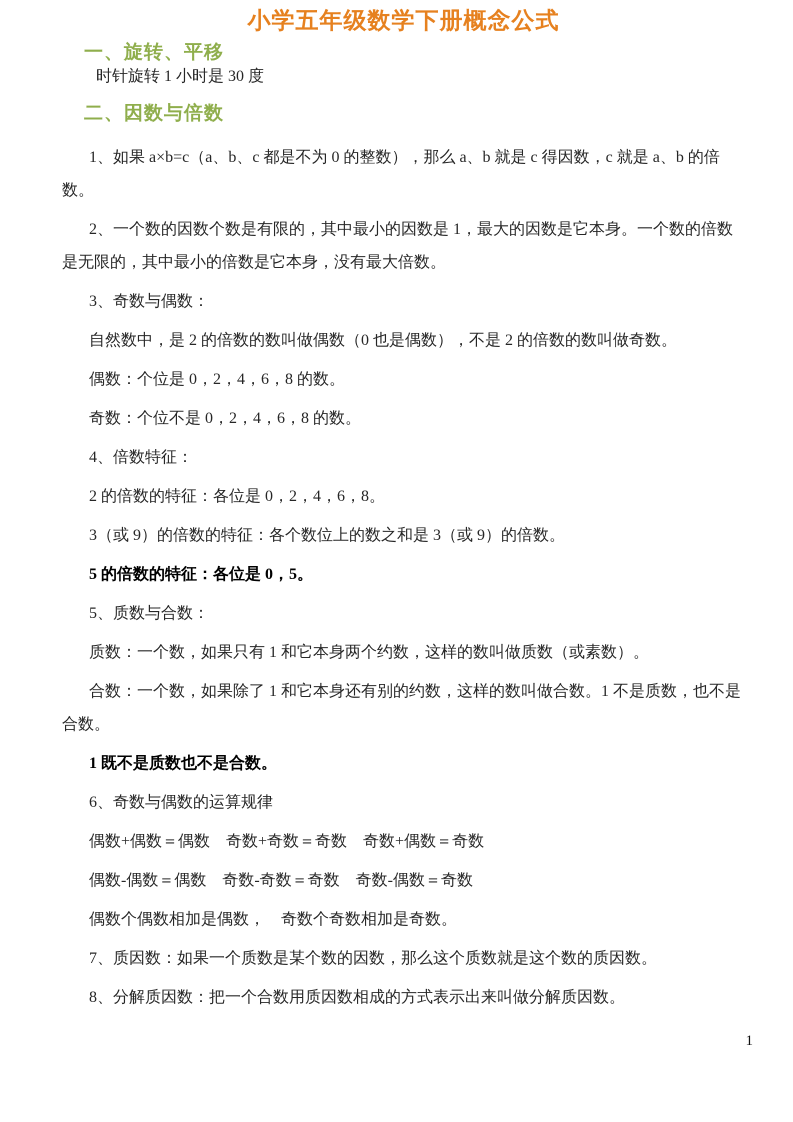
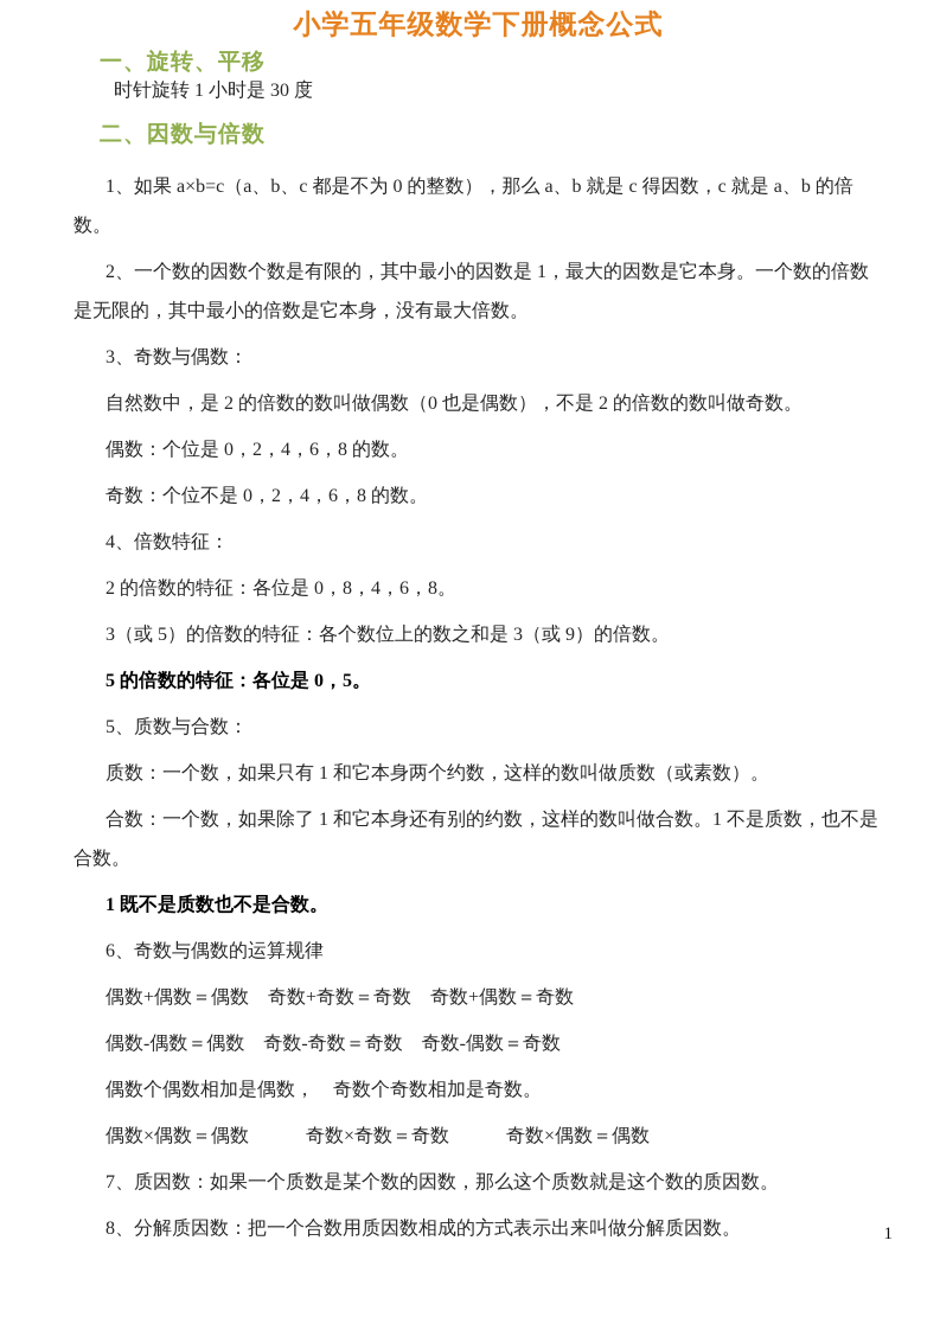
  小学五年级数学下册概念公式
  一、旋转、平移
  时针旋转 1 小时是 30 度
  二、因数与倍数
  1、如果 a×b=c（a、b、c 都是不为 0 的整数），那么 a、b 就是 c 得因数，c 就是 a、b 的倍数。
  2、一个数的因数个数是有限的，其中最小的因数是 1，最大的因数是它本身。一个数的倍数是无限的，其中最小的倍数是它本身，没有最大倍数。
  3、奇数与偶数：
  自然数中，是 2 的倍数的数叫做偶数（0 也是偶数），不是 2 的倍数的数叫做奇数。
  偶数：个位是 0，2，4，6，8 的数。
  奇数：个位不是 0，2，4，6，8 的数。
  4、倍数特征：
- 2 的倍数的特征：各位是 0，2，4，6，8。
+ 2 的倍数的特征：各位是 0，8，4，6，8。
- 3（或 9）的倍数的特征：各个数位上的数之和是 3（或 9）的倍数。
+ 3（或 5）的倍数的特征：各个数位上的数之和是 3（或 9）的倍数。
  5 的倍数的特征：各位是 0，5。
  5、质数与合数：
  质数：一个数，如果只有 1 和它本身两个约数，这样的数叫做质数（或素数）。
  合数：一个数，如果除了 1 和它本身还有别的约数，这样的数叫做合数。1 不是质数，也不是合数。
  1 既不是质数也不是合数。
  6、奇数与偶数的运算规律
  偶数+偶数＝偶数 奇数+奇数＝奇数 奇数+偶数＝奇数
  偶数-偶数＝偶数 奇数-奇数＝奇数 奇数-偶数＝奇数
  偶数个偶数相加是偶数， 奇数个奇数相加是奇数。
+ 偶数×偶数＝偶数 奇数×奇数＝奇数 奇数×偶数＝偶数
  7、质因数：如果一个质数是某个数的因数，那么这个质数就是这个数的质因数。
  8、分解质因数：把一个合数用质因数相成的方式表示出来叫做分解质因数。
  1
